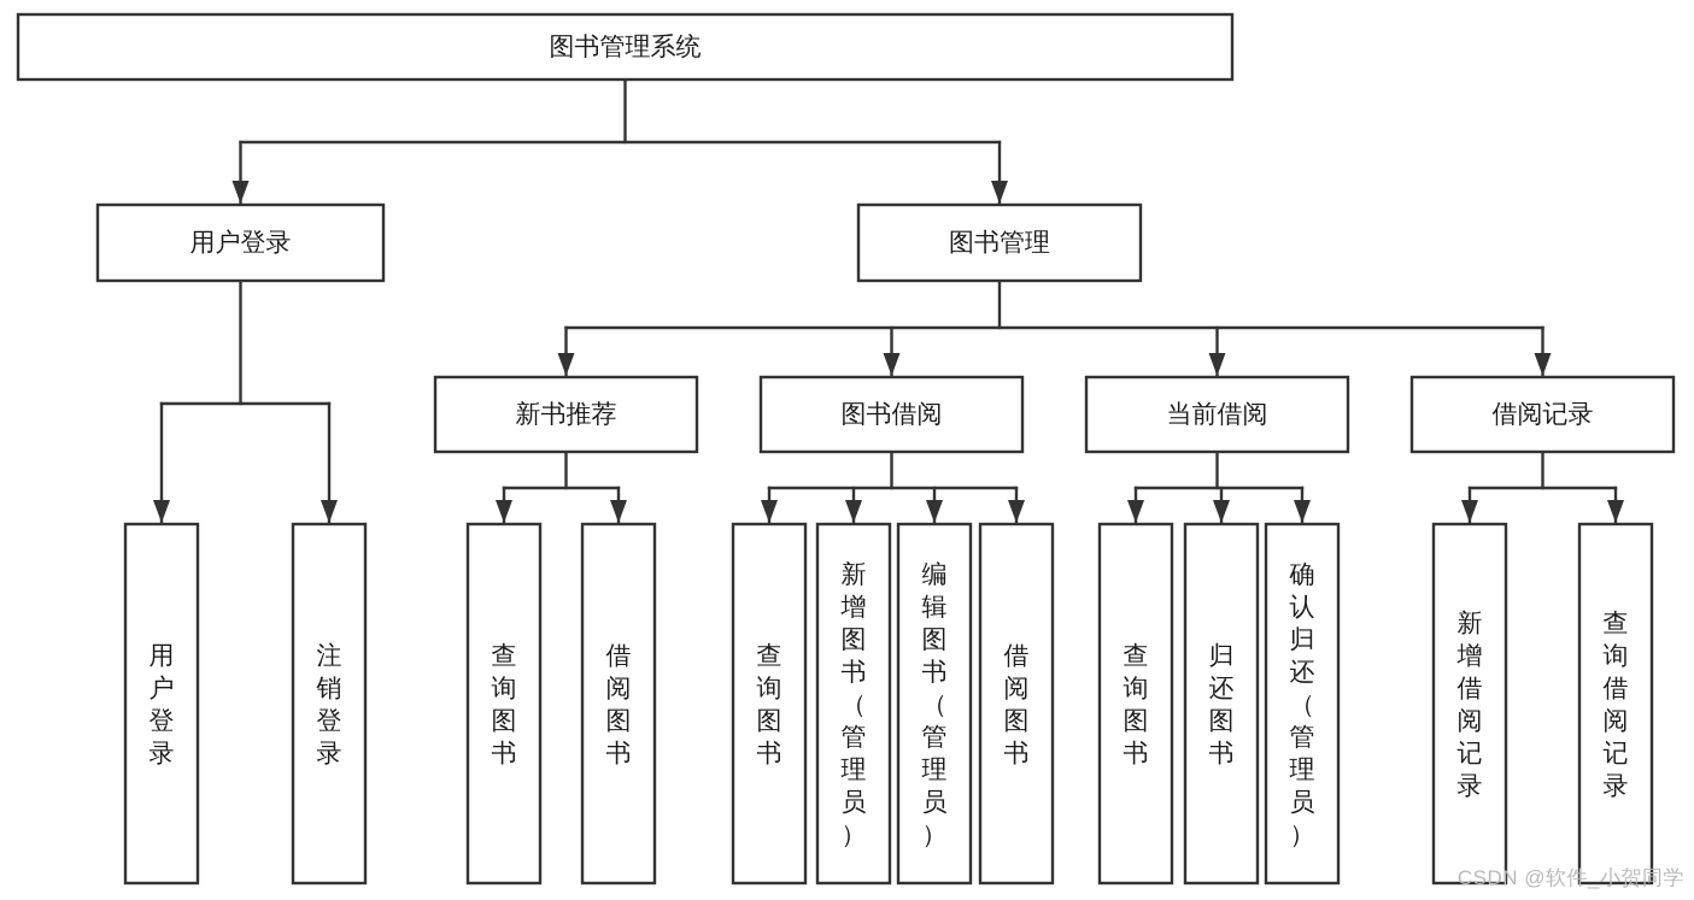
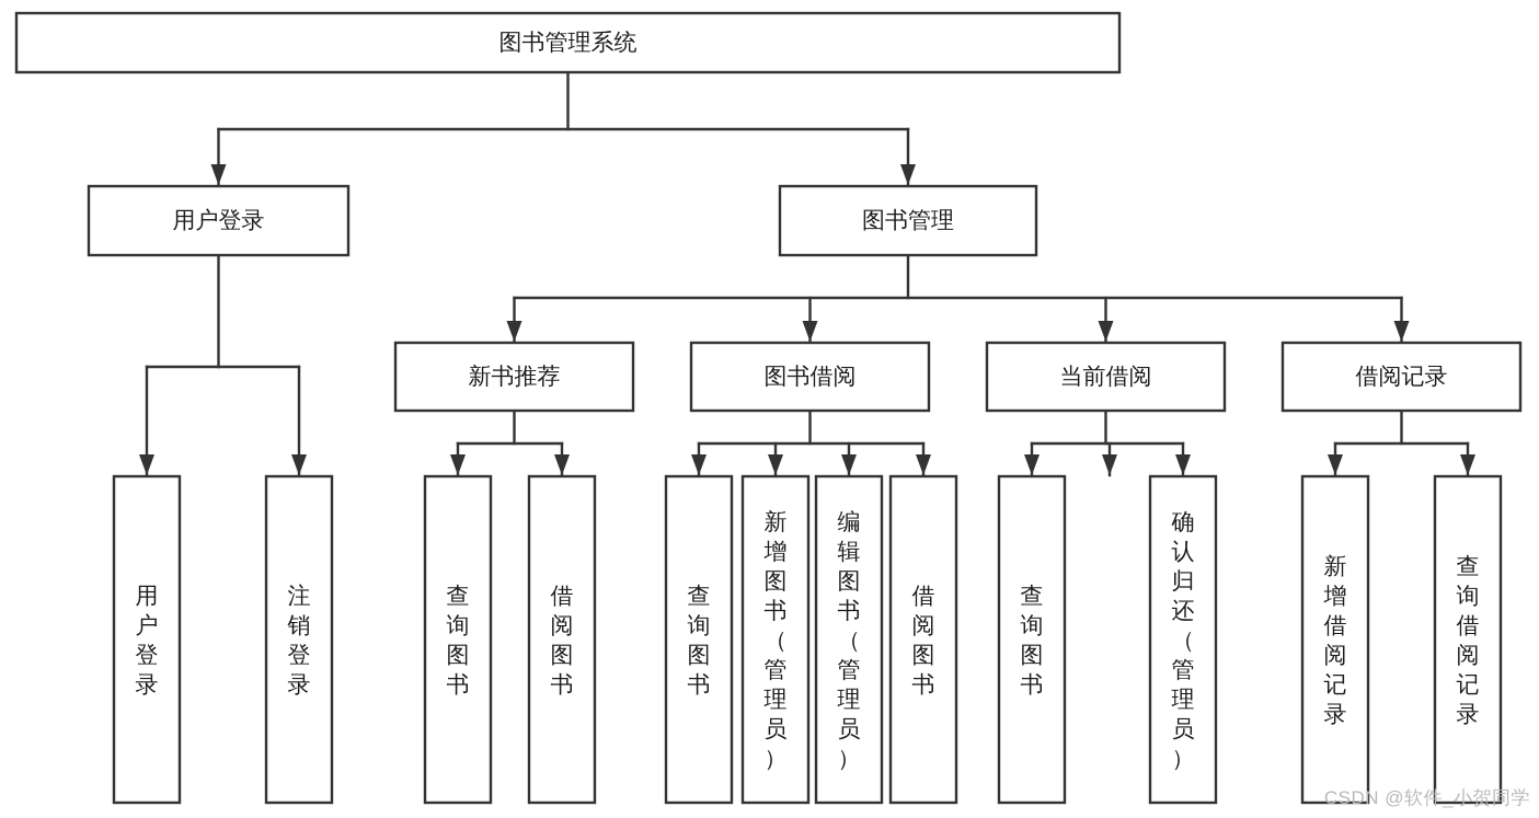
  图书管理系统
  用户登录
  图书管理
  新书推荐
  图书借阅
  当前借阅
  借阅记录
  用户登录
  注销登录
  查询图书
  借阅图书
  查询图书
  新增图书（管理员）
  编辑图书（管理员）
  借阅图书
  查询图书
- 归还图书
  确认归还（管理员）
  新增借阅记录
  查询借阅记录
  CSDN @软件_小贺同学
